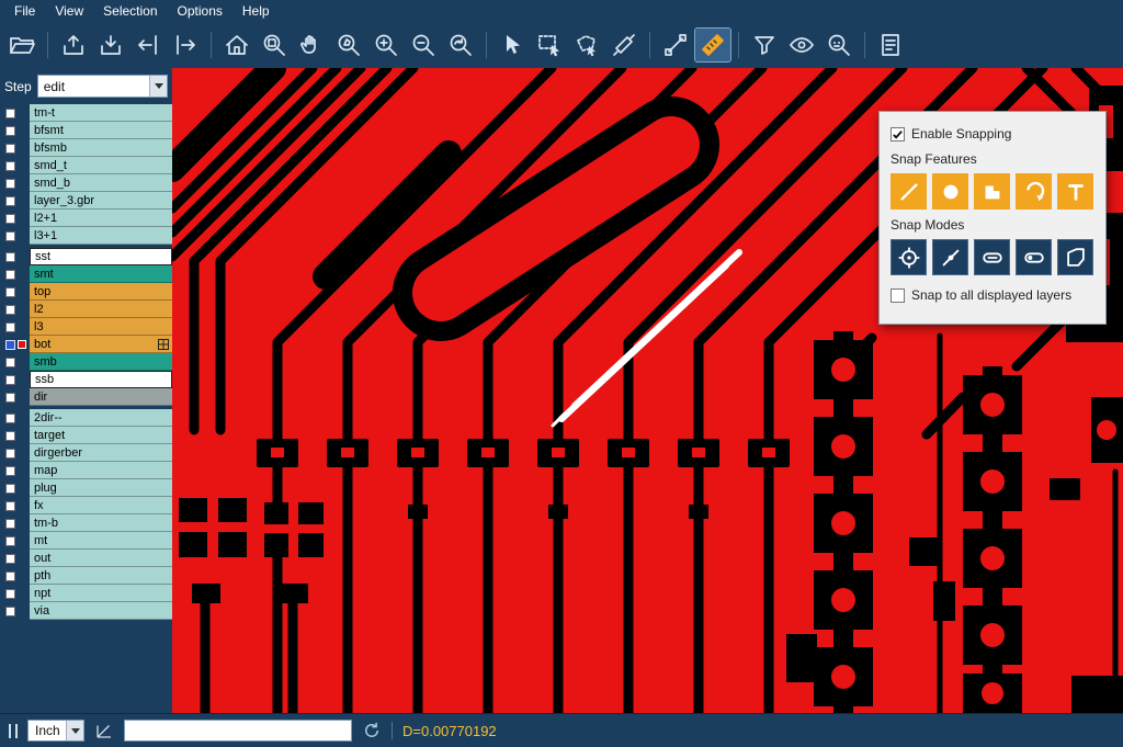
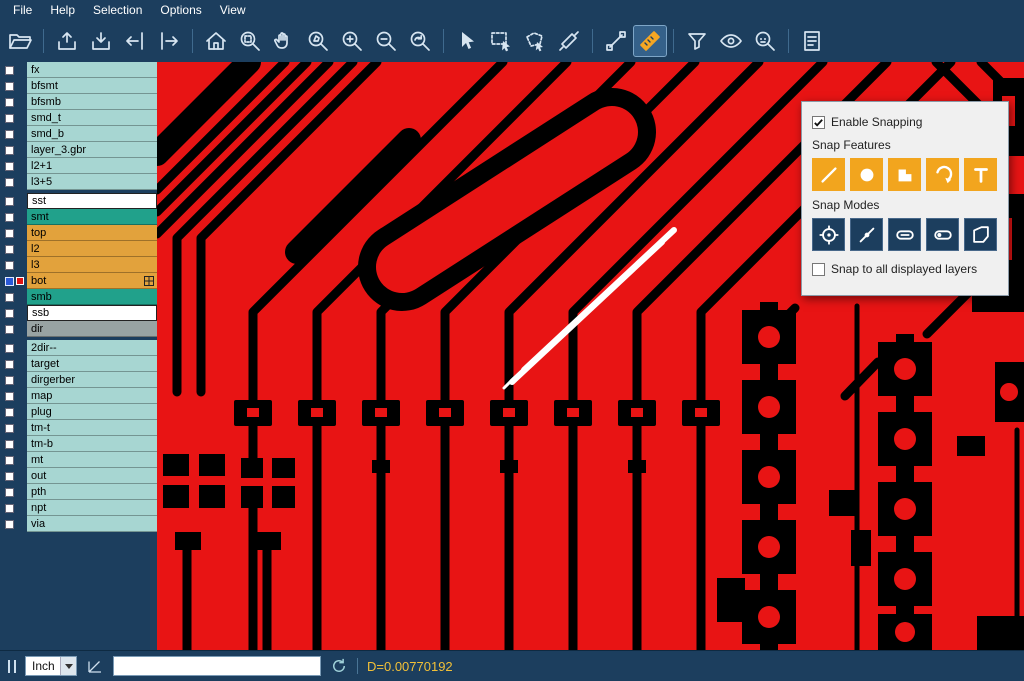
  File
- View
+ Help
  Selection
  Options
- Help
+ View
- Step
- edit
- tm-t
+ fx
  bfsmt
  bfsmb
  smd_t
  smd_b
  layer_3.gbr
  l2+1
- l3+1
+ l3+5
  sst
  smt
  top
  l2
  l3
  bot
  smb
  ssb
  dir
  2dir--
  target
  dirgerber
  map
  plug
- fx
+ tm-t
  tm-b
  mt
  out
  pth
  npt
  via
  Enable Snapping
  Snap Features
  Snap Modes
  Snap to all displayed layers
  Inch
  D=0.00770192
